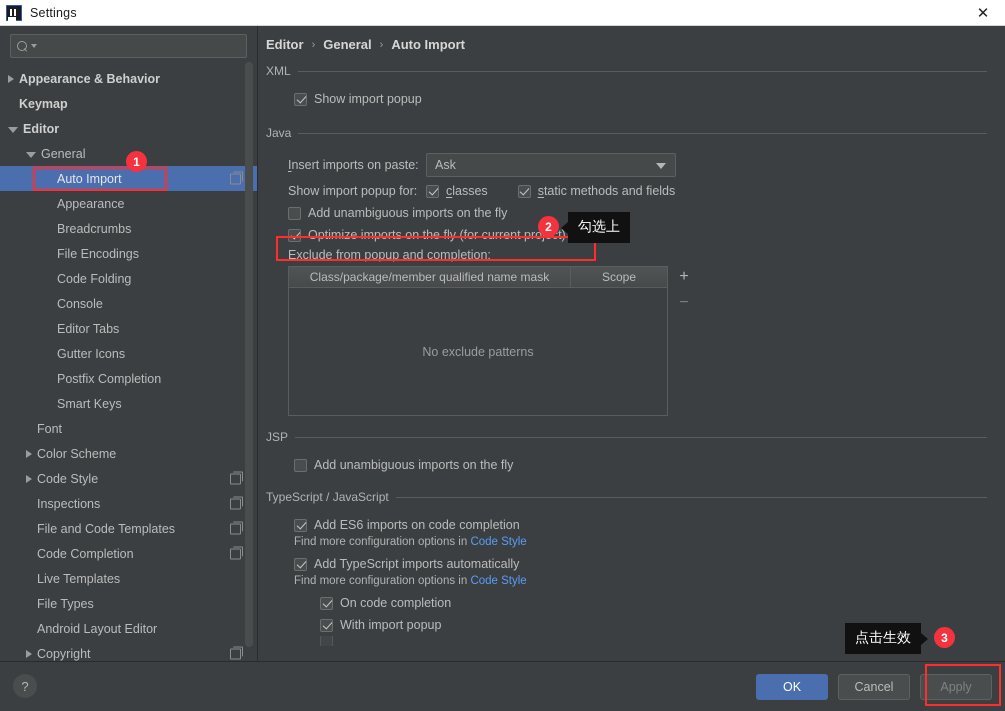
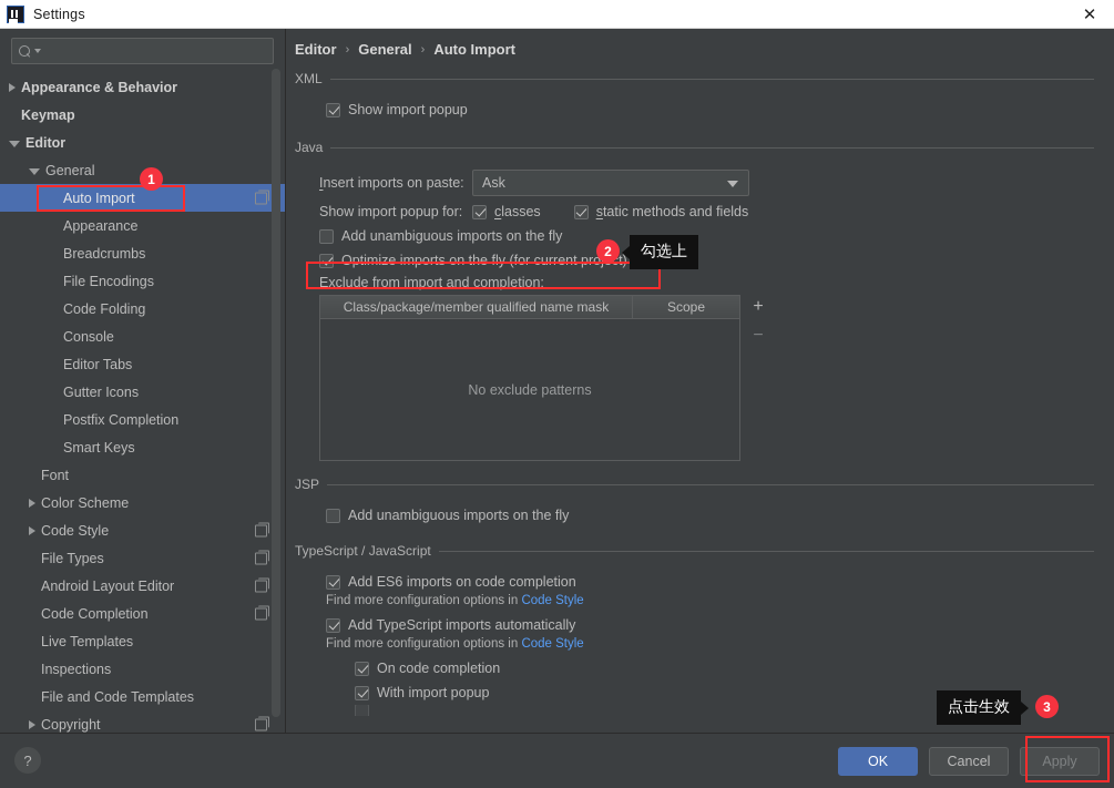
  Settings
  ✕
  Appearance & Behavior
  Keymap
  Editor
  General
  Auto Import
  Appearance
  Breadcrumbs
  File Encodings
  Code Folding
  Console
  Editor Tabs
  Gutter Icons
  Postfix Completion
  Smart Keys
  Font
  Color Scheme
  Code Style
- Inspections
+ File Types
- File and Code Templates
+ Android Layout Editor
  Code Completion
  Live Templates
- File Types
+ Inspections
- Android Layout Editor
+ File and Code Templates
  Copyright
  Editor
  ›
  General
  ›
  Auto Import
  XML
  Show import popup
  Java
  Insert imports on paste:
  Ask
  Show import popup for:
  classes
  static methods and fields
  Add unambiguous imports on the fly
  Optimize imports on the fly (for current proct)
- Exclude from popup and completion:
+ Exclude from import and completion:
  Class/package/member qualified name mask
  Scope
  No exclude patterns
  +
  −
  JSP
  Add unambiguous imports on the fly
  TypeScript / JavaScript
  Add ES6 imports on code completion
  Find more configuration options in Code Style
  Add TypeScript imports automatically
  Find more configuration options in Code Style
  On code completion
  With import popup
  ?
  OK
  Cancel
  Apply
  1
  2
  勾选上
  3
  点击生效
